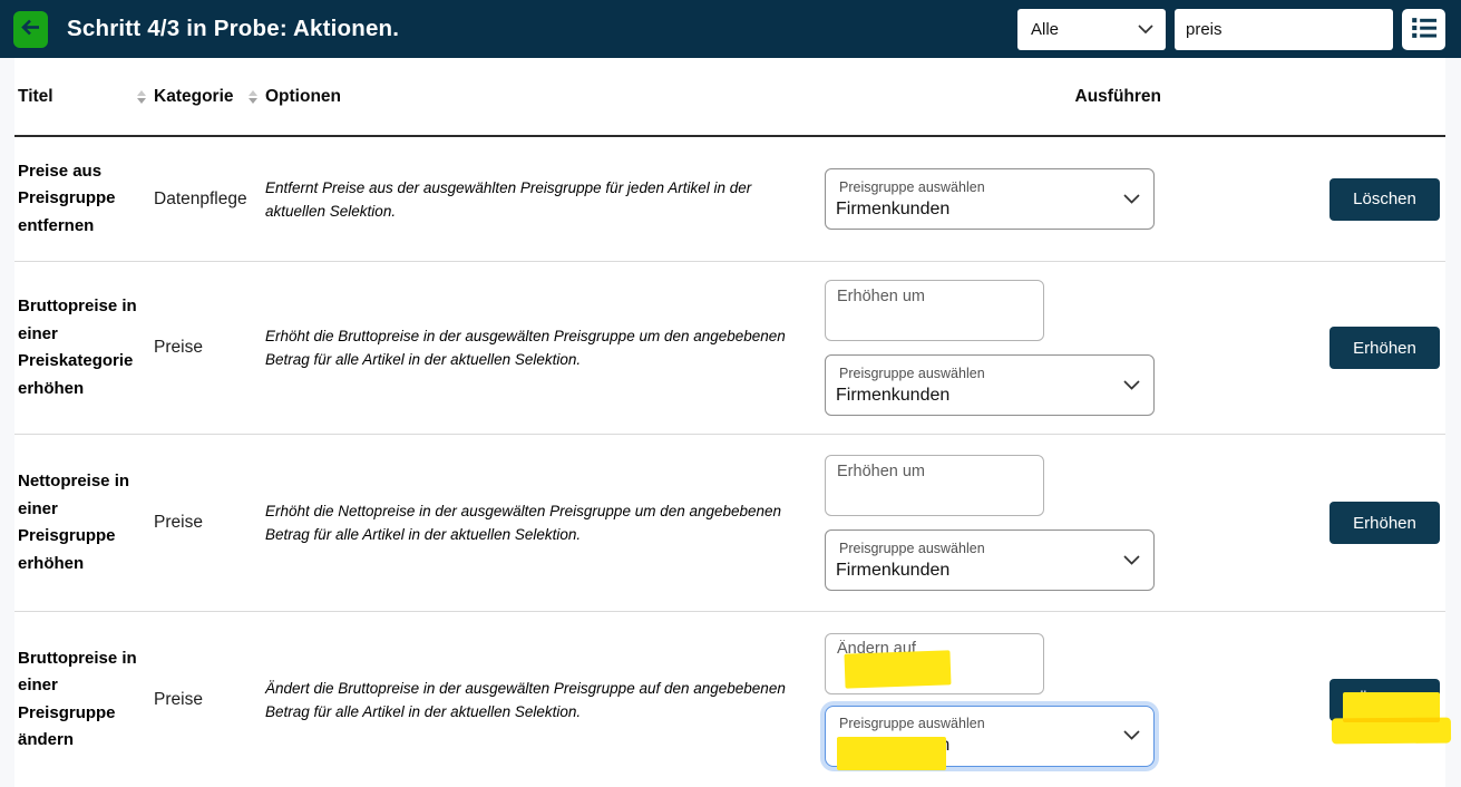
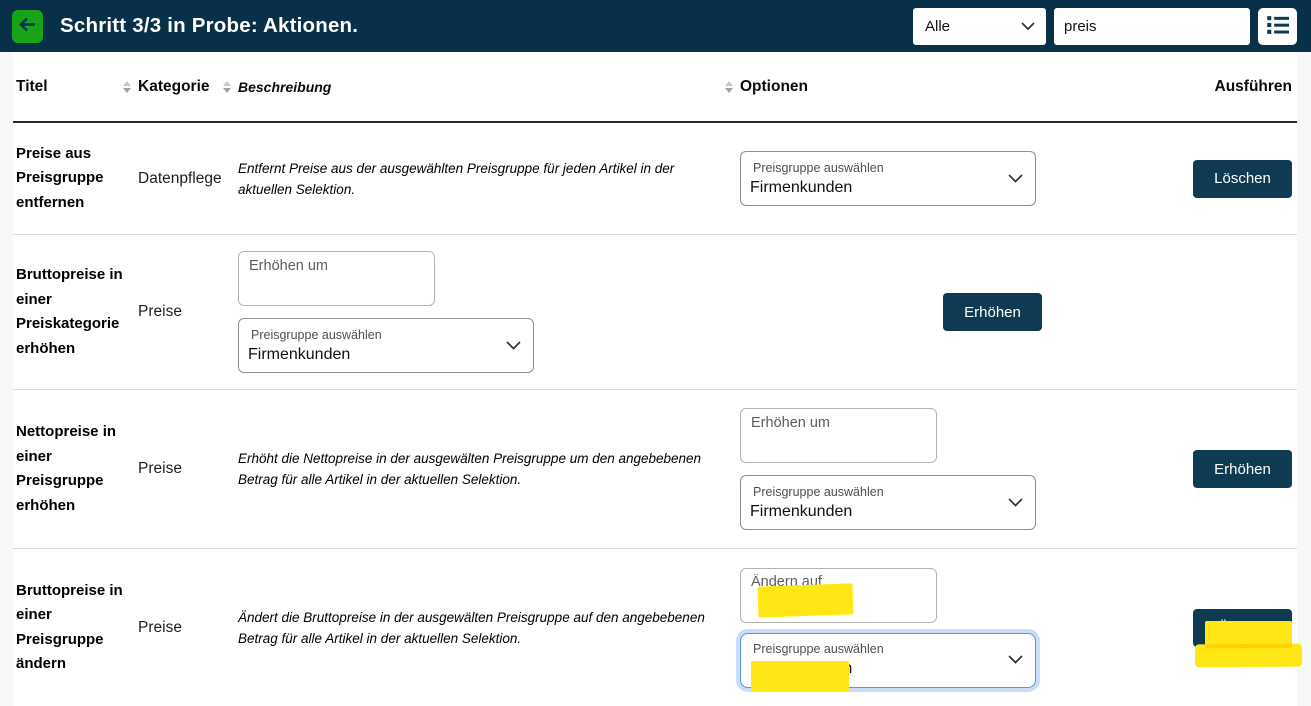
- Schritt 4/3 in Probe: Aktionen.
+ Schritt 3/3 in Probe: Aktionen.
  Alle
  preis
  Titel
  Kategorie
+ Beschreibung
  Optionen
  Ausführen
  Preise aus Preisgruppe entfernen
  Datenpflege
  Entfernt Preise aus der ausgewählten Preisgruppe für jeden Artikel in der aktuellen Selektion.
  Preisgruppe auswählen
  Firmenkunden
  Löschen
  Bruttopreise in einer Preiskategorie erhöhen
  Preise
- Erhöht die Bruttopreise in der ausgewälten Preisgruppe um den angebebenen Betrag für alle Artikel in der aktuellen Selektion.
  Erhöhen um
  Preisgruppe auswählen
  Firmenkunden
  Erhöhen
  Nettopreise in einer Preisgruppe erhöhen
  Preise
  Erhöht die Nettopreise in der ausgewälten Preisgruppe um den angebebenen Betrag für alle Artikel in der aktuellen Selektion.
  Erhöhen um
  Preisgruppe auswählen
  Firmenkunden
  Erhöhen
  Bruttopreise in einer Preisgruppe ändern
  Preise
  Ändert die Bruttopreise in der ausgewälten Preisgruppe auf den angebebenen Betrag für alle Artikel in der aktuellen Selektion.
  Ändern auf
  Preisgruppe auswählen
